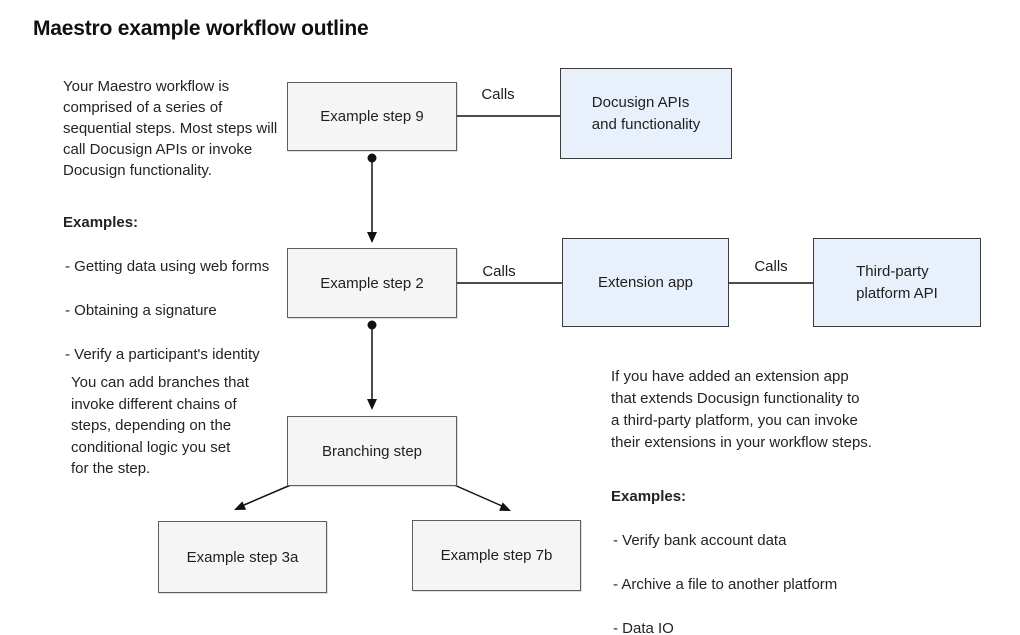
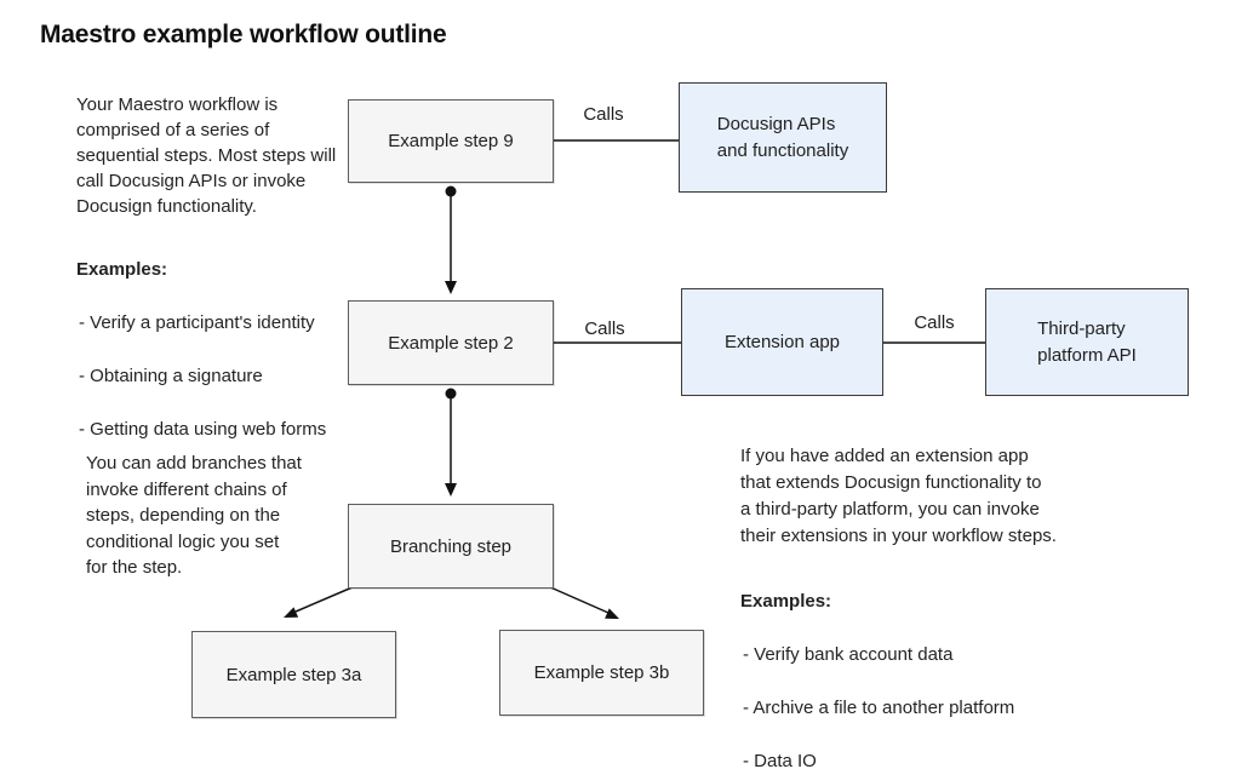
  Maestro example workflow outline
  Your Maestro workflow is
  comprised of a series of
  sequential steps. Most steps will
  call Docusign APIs or invoke
  Docusign functionality.
  Examples:
- - Getting data using web forms
+ - Verify a participant's identity
  - Obtaining a signature
- - Verify a participant's identity
+ - Getting data using web forms
  You can add branches that
  invoke different chains of
  steps, depending on the
  conditional logic you set
  for the step.
  If you have added an extension app
  that extends Docusign functionality to
  a third-party platform, you can invoke
  their extensions in your workflow steps.
  Examples:
  - Verify bank account data
  - Archive a file to another platform
  - Data IO
  Example step 9
  Docusign APIs
  and functionality
  Example step 2
  Extension app
  Third-party
  platform API
  Branching step
  Example step 3a
- Example step 7b
+ Example step 3b
  Calls
  Calls
  Calls
